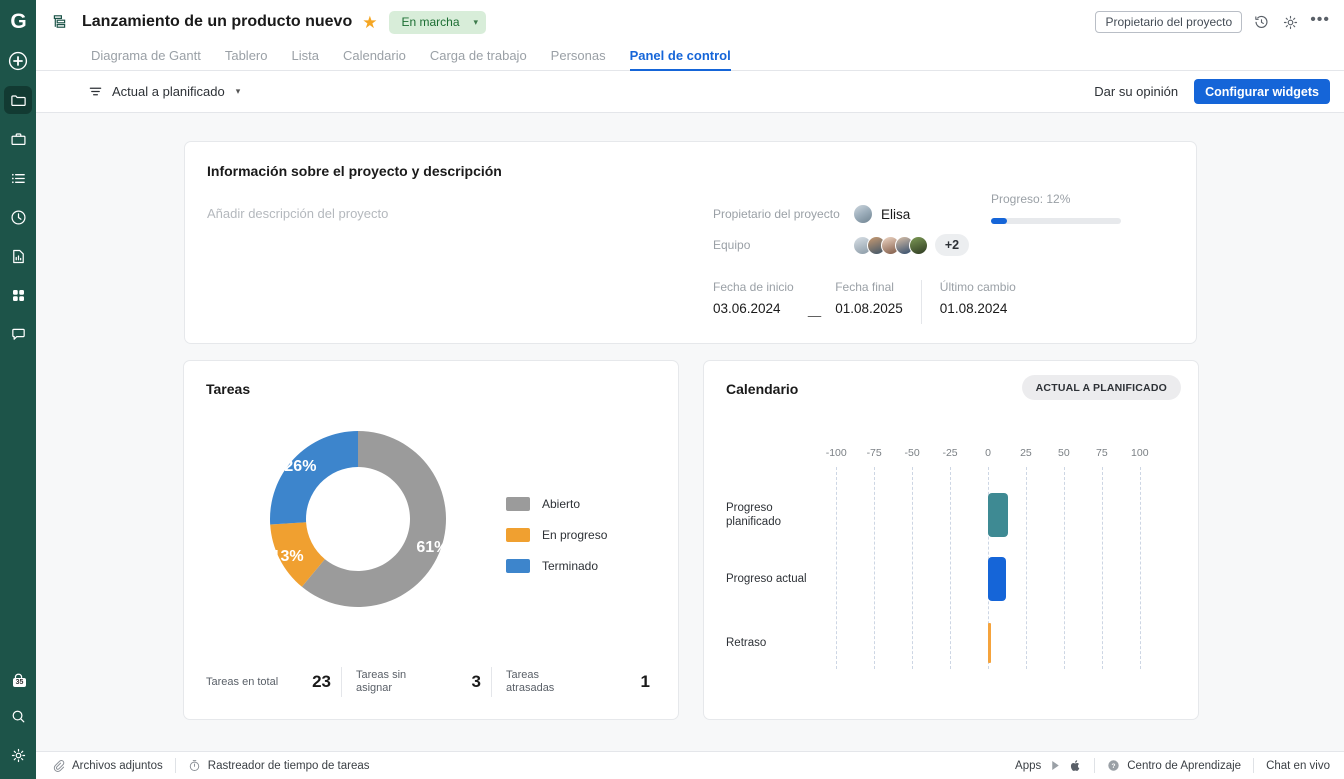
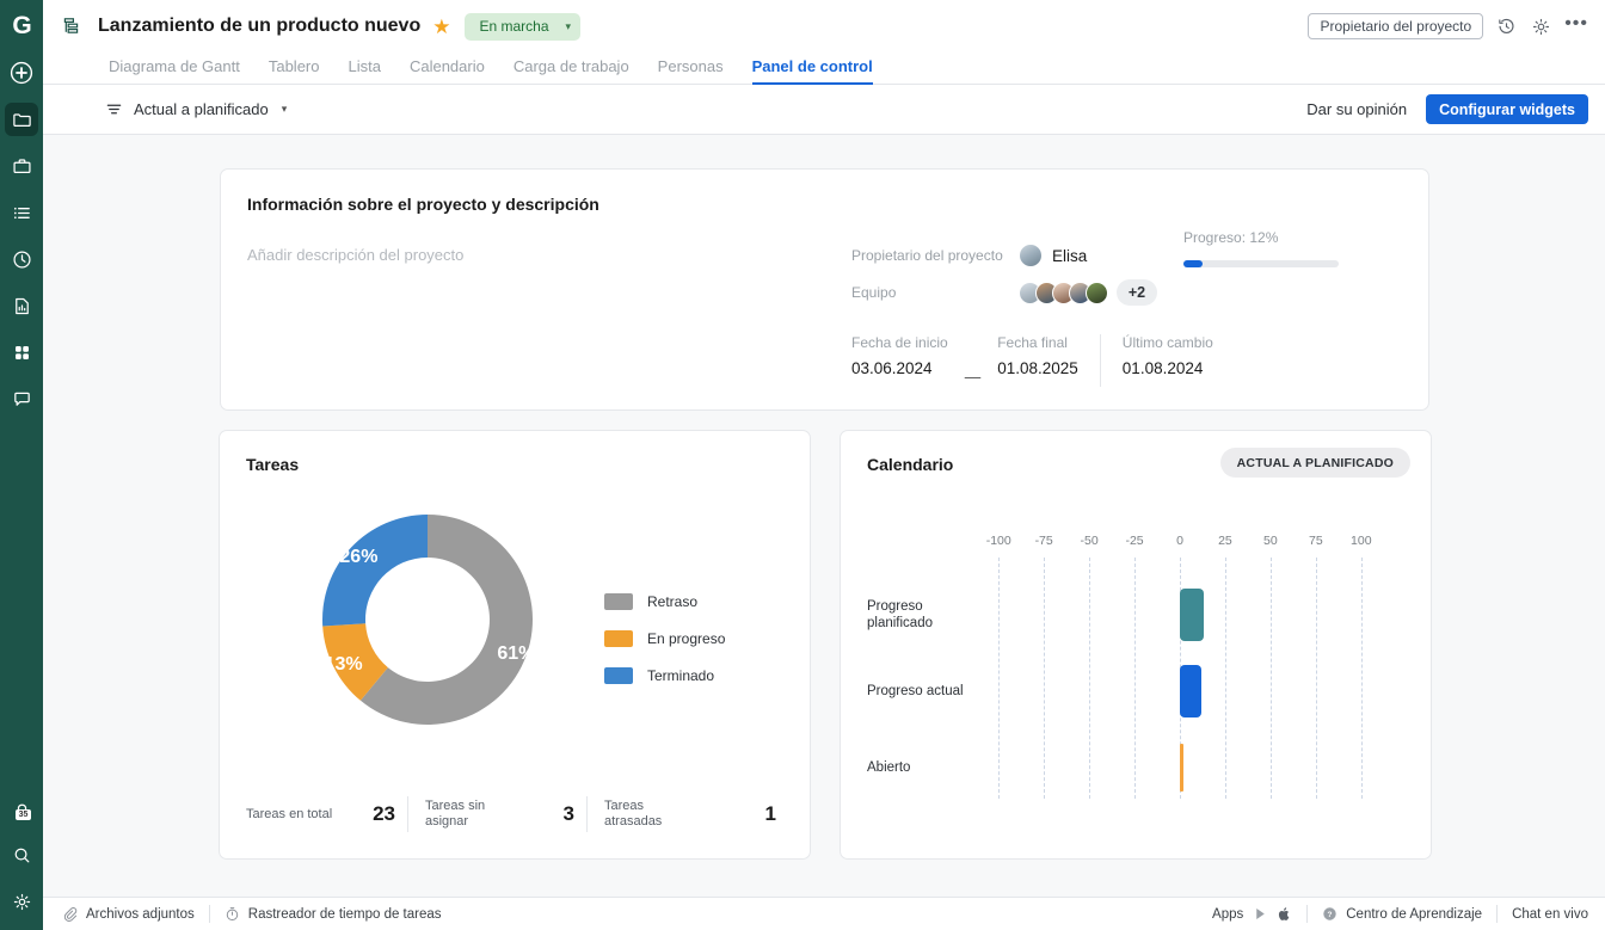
  G
  Lanzamiento de un producto nuevo
  ★
  En marcha
  ▾
  Propietario del proyecto
  •••
  Diagrama de Gantt
  Tablero
  Lista
  Calendario
  Carga de trabajo
  Personas
  Panel de control
  Actual a planificado
  ▾
  Dar su opinión
  Configurar widgets
  Información sobre el proyecto y descripción
  Añadir descripción del proyecto
  Propietario del proyecto
  Elisa
  Equipo
  +2
  Fecha de inicio
  03.06.2024
  —
  Fecha final
  01.08.2025
  Último cambio
  01.08.2024
  Progreso: 12%
  Tareas
  61%
  13%
  26%
- Abierto
+ Retraso
  En progreso
  Terminado
  Tareas en total
  23
  Tareas sin asignar
  3
  Tareas atrasadas
  1
  Calendario
  ACTUAL A PLANIFICADO
  -100
  -75
  -50
  -25
  0
  25
  50
  75
  100
  Progreso planificado
  Progreso actual
- Retraso
+ Abierto
  Archivos adjuntos
  Rastreador de tiempo de tareas
  Apps
  Centro de Aprendizaje
  Chat en vivo
